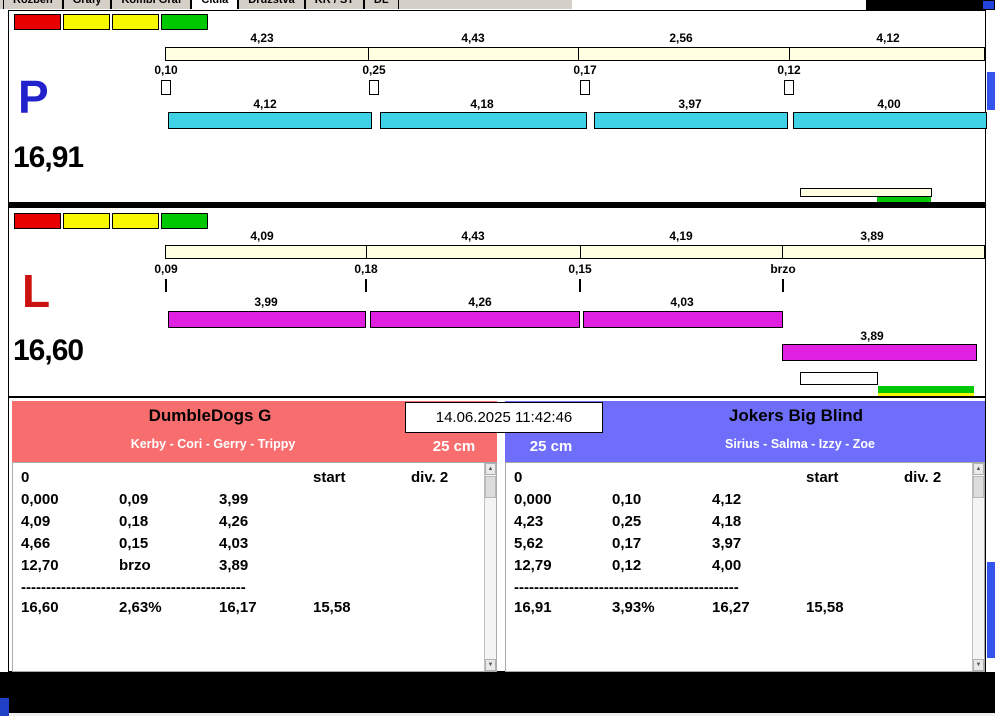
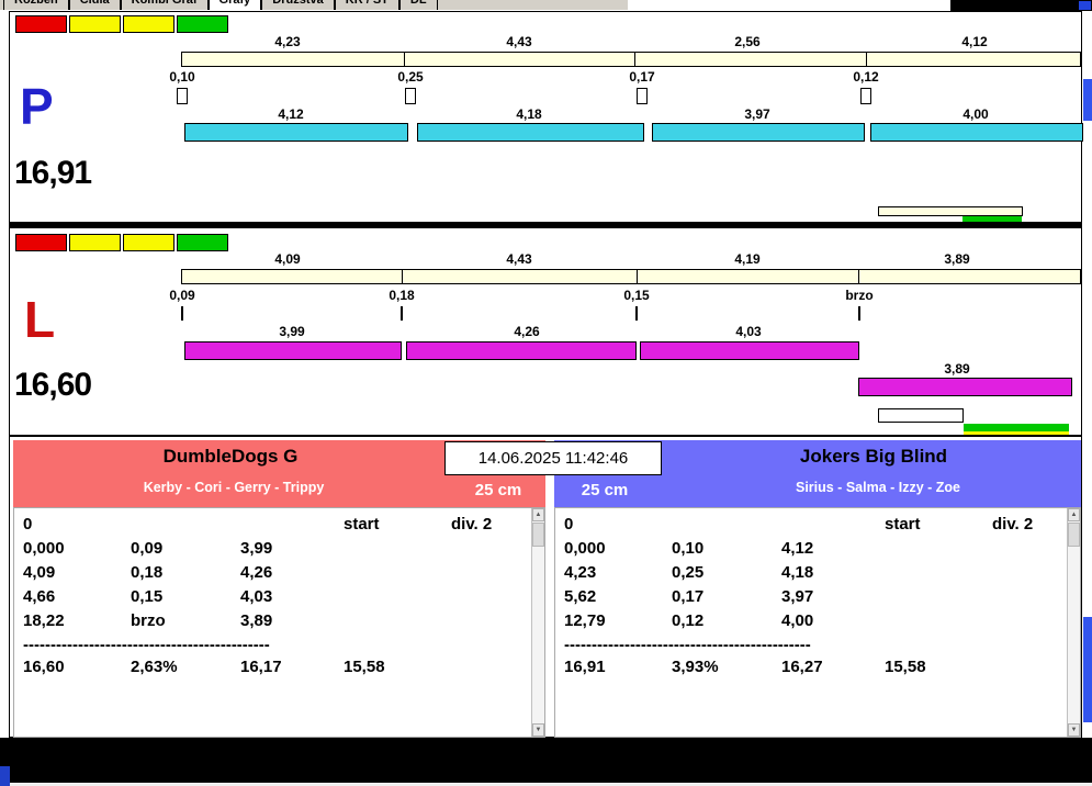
  Rozbeh
- Grafy
+ Cidla
  Kombi Graf
- Cidla
+ Grafy
  Družstvá
  KR / ŠT
  DL
  4,23
  4,43
  2,56
  4,12
  0,10
  0,25
  0,17
  0,12
  P
  4,12
  4,18
  3,97
  4,00
  16,91
  4,09
  4,43
  4,19
  3,89
  0,09
  0,18
  0,15
  brzo
  L
  3,99
  4,26
  4,03
  3,89
  16,60
  DumbleDogs G
  Kerby - Cori - Gerry - Trippy
  25 cm
  Jokers Big Blind
  Sirius - Salma - Izzy - Zoe
  25 cm
  14.06.2025 11:42:46
  0
  start
  div. 2
  0,000
  0,09
  3,99
  4,09
  0,18
  4,26
  4,66
  0,15
  4,03
- 12,70
+ 18,22
  brzo
  3,89
  ---------------------------------------------
  16,60
  2,63%
  16,17
  15,58
  0
  start
  div. 2
  0,000
  0,10
  4,12
  4,23
  0,25
  4,18
  5,62
  0,17
  3,97
  12,79
  0,12
  4,00
  ---------------------------------------------
  16,91
  3,93%
  16,27
  15,58
